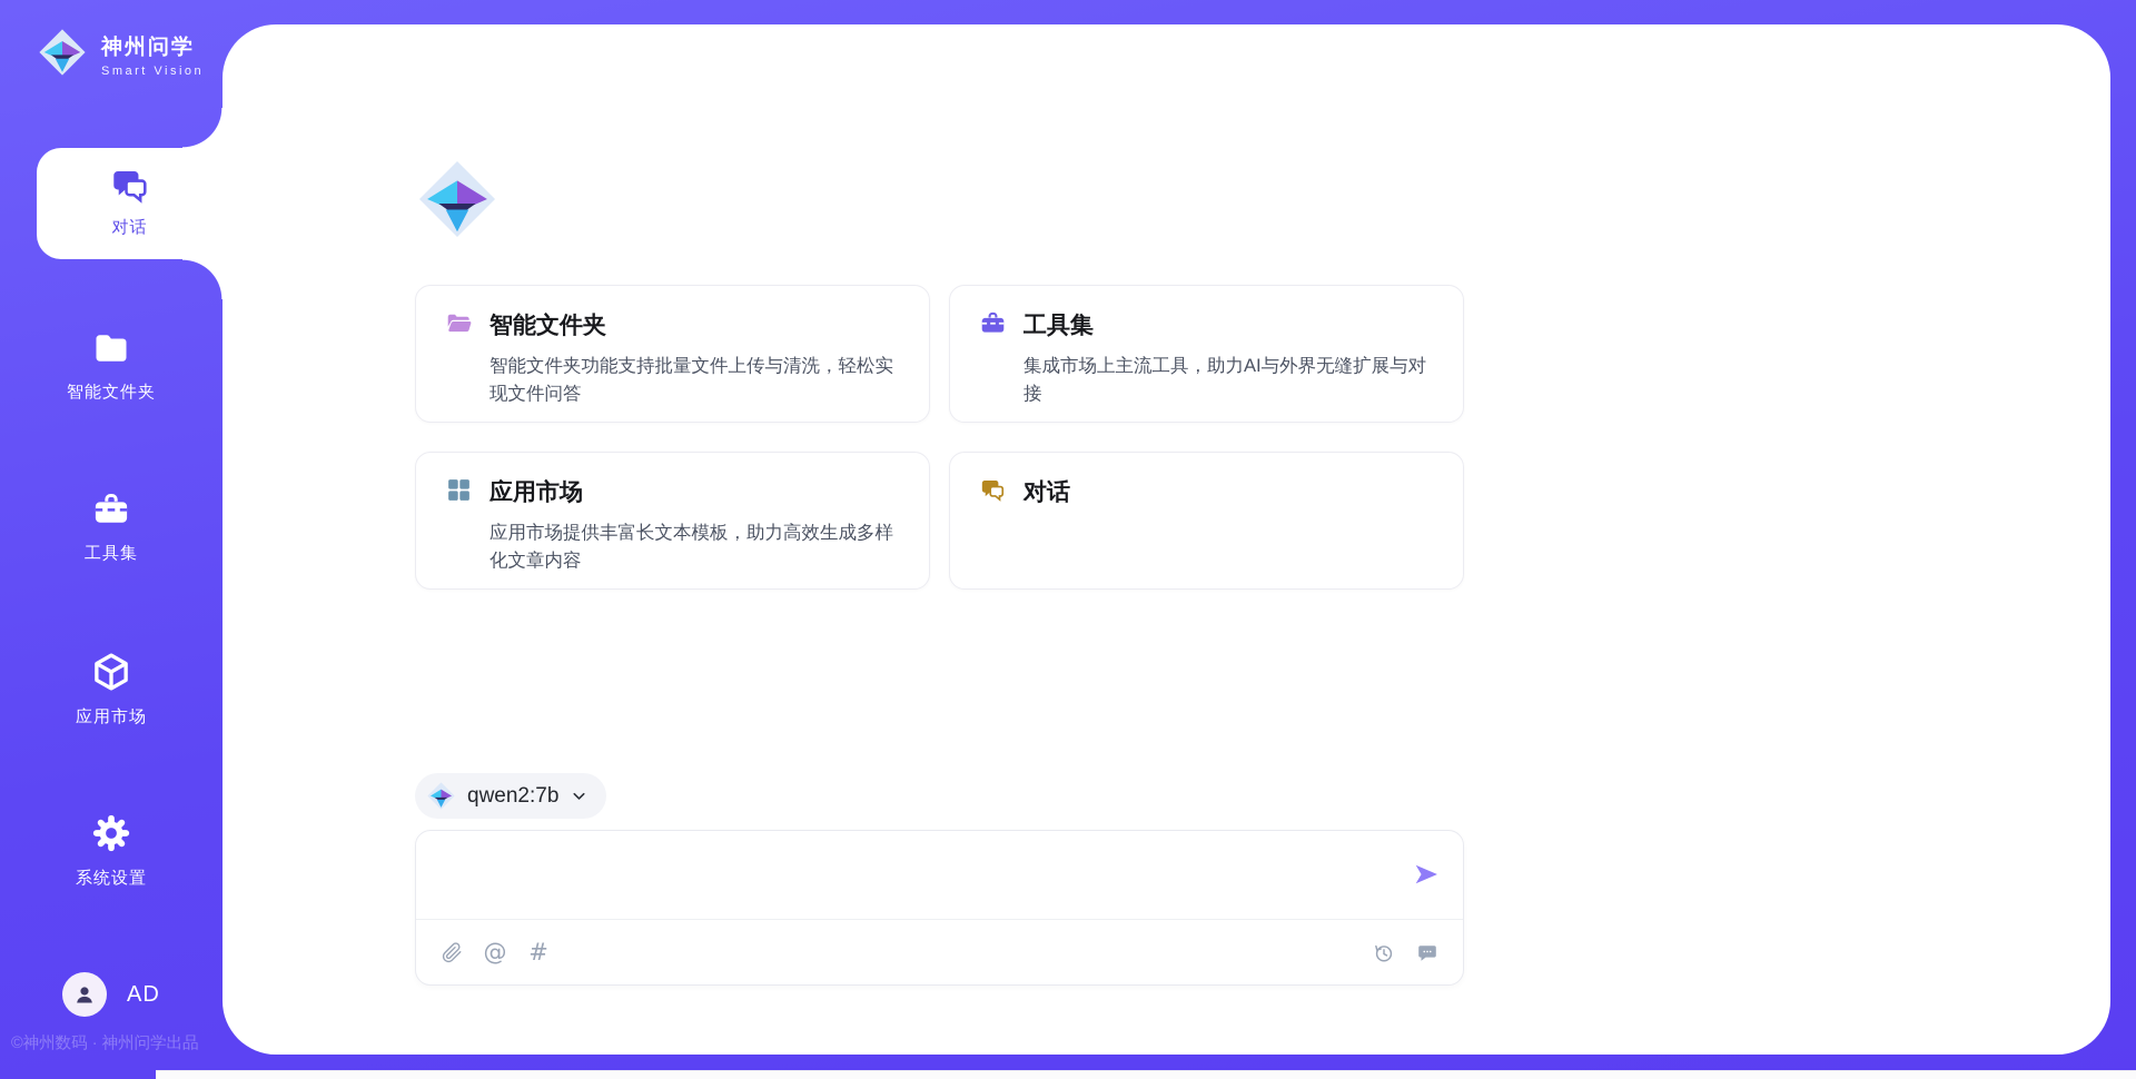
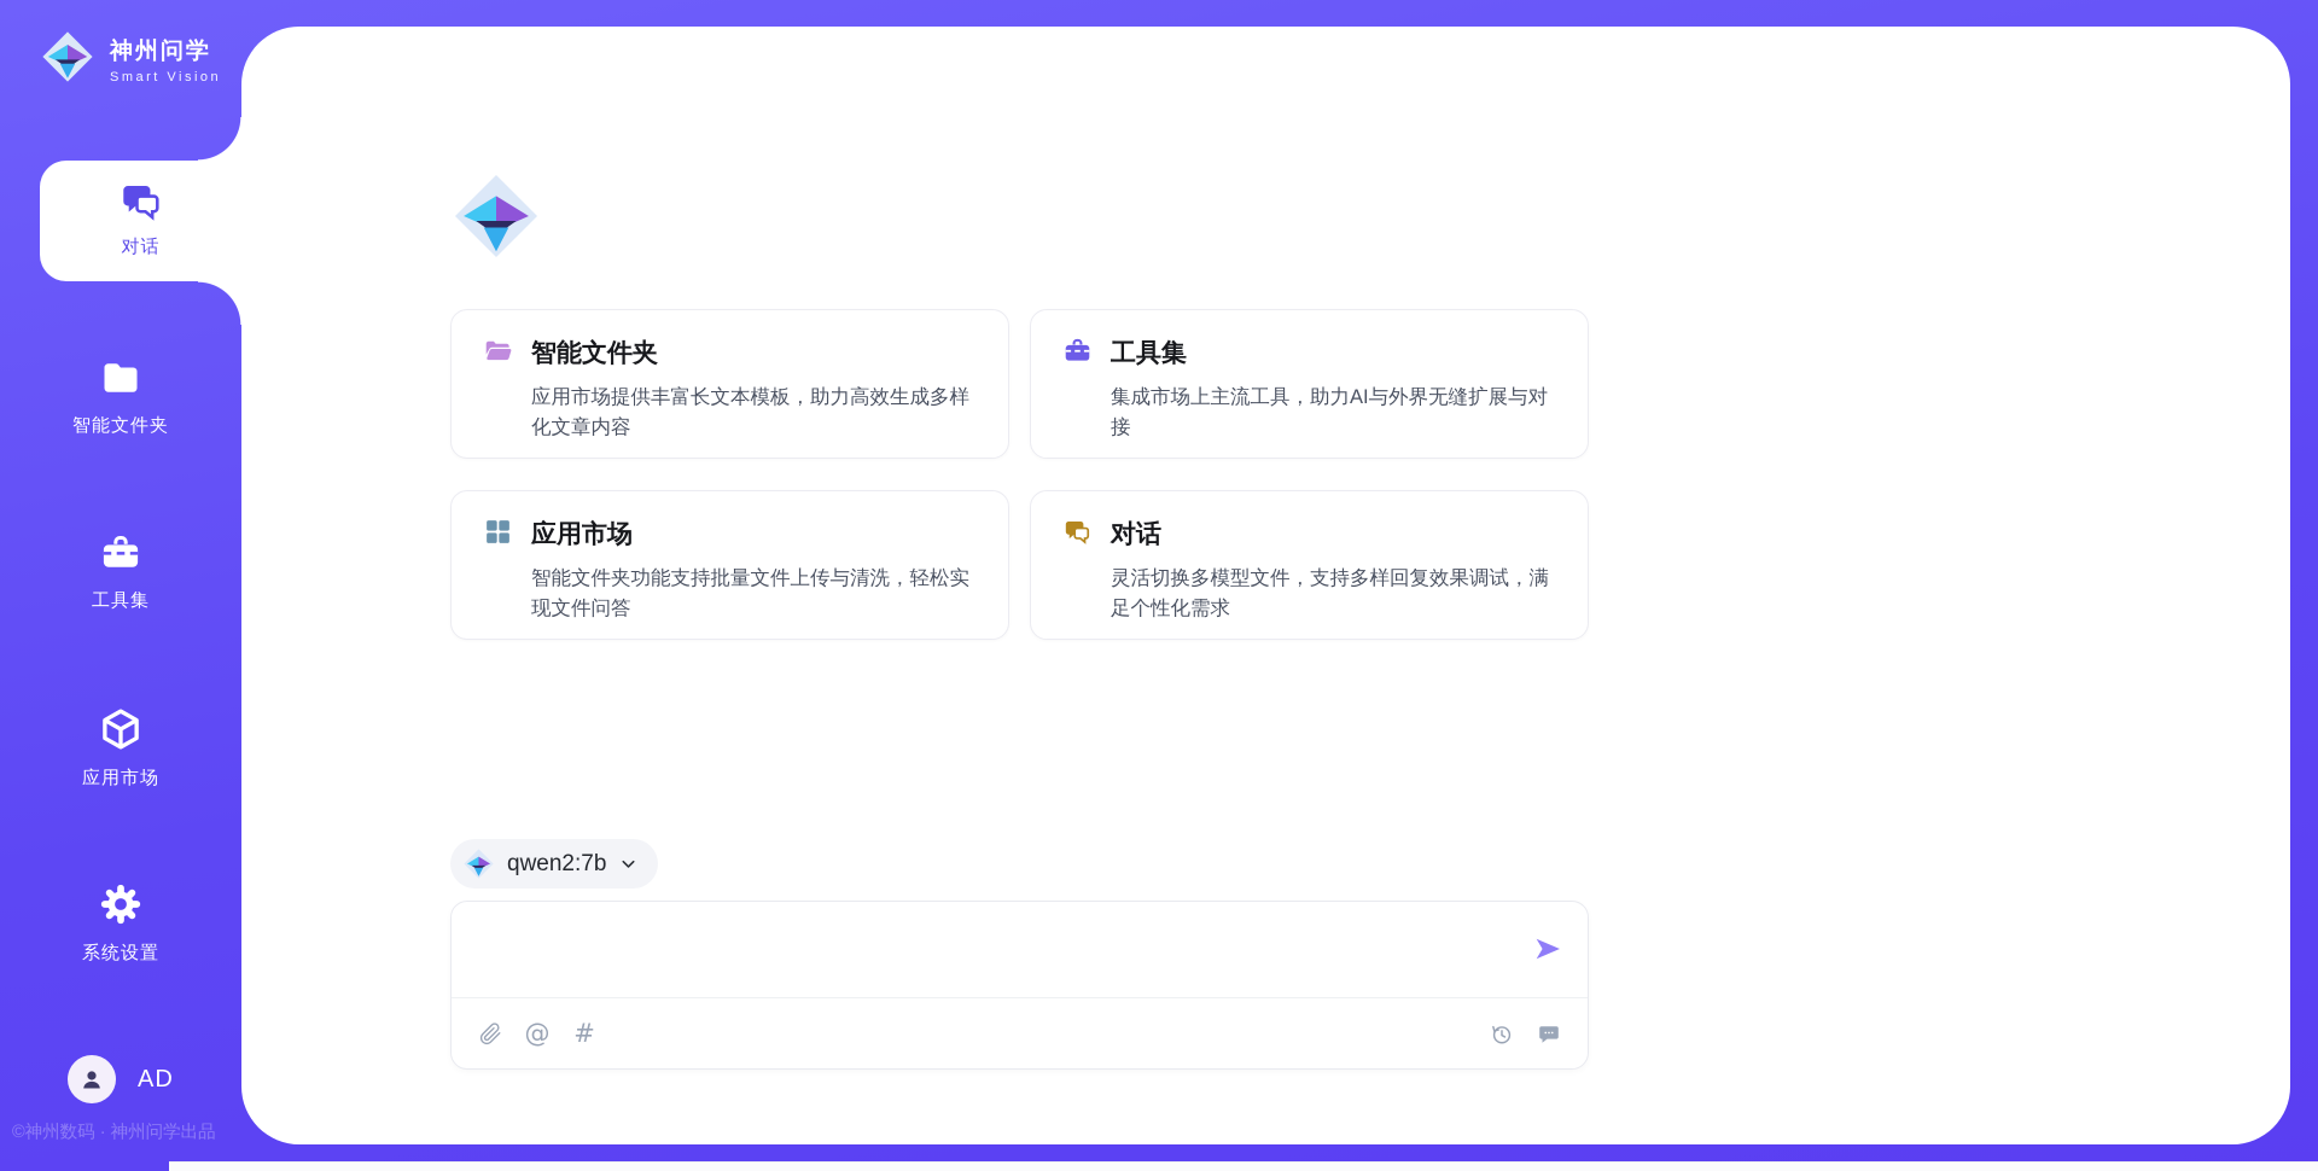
  神州问学
  Smart Vision
  对话
  智能文件夹
  工具集
  应用市场
  系统设置
  AD
  ©神州数码 · 神州问学出品
  智能文件夹
- 智能文件夹功能支持批量文件上传与清洗，轻松实现文件问答
+ 应用市场提供丰富长文本模板，助力高效生成多样化文章内容
  工具集
  集成市场上主流工具，助力AI与外界无缝扩展与对接
  应用市场
- 应用市场提供丰富长文本模板，助力高效生成多样化文章内容
+ 智能文件夹功能支持批量文件上传与清洗，轻松实现文件问答
  对话
+ 灵活切换多模型文件，支持多样回复效果调试，满足个性化需求
  qwen2:7b
  @
  #
